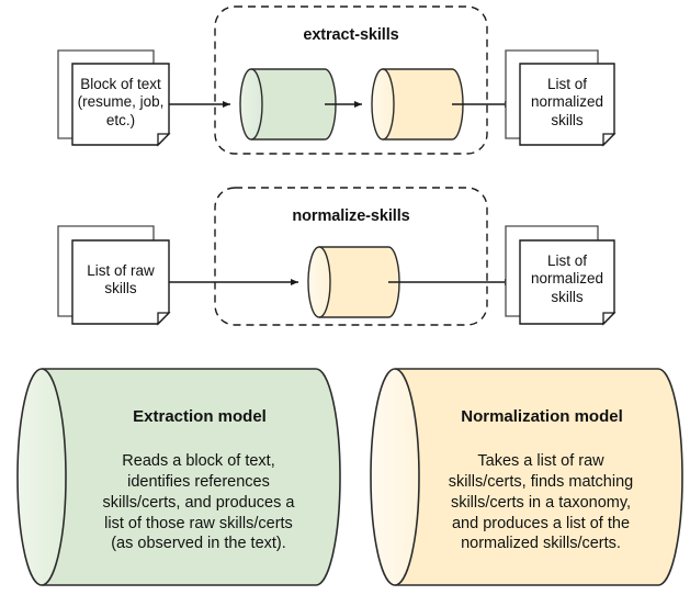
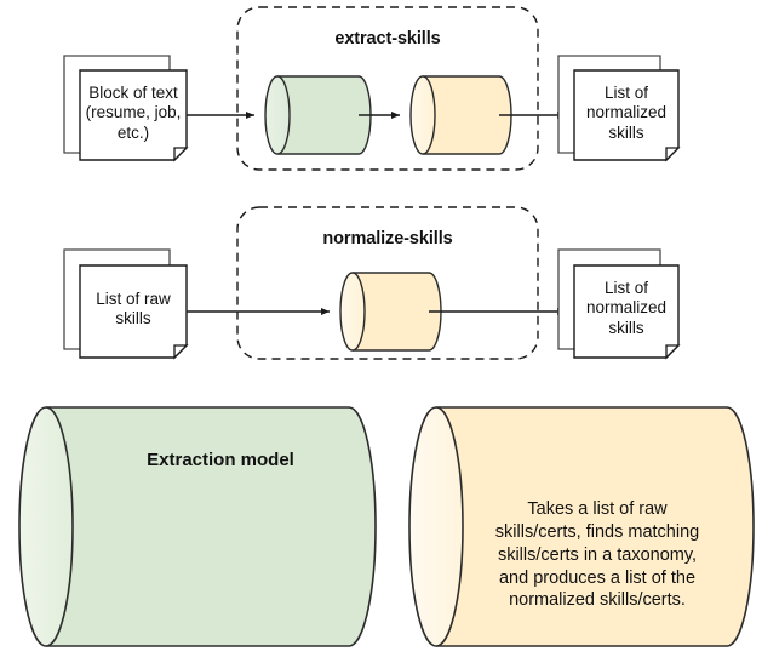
  extract-skills
  Block of text
  (resume, job,
  etc.)
  List of
  normalized
  skills
  normalize-skills
  List of raw
  skills
  List of
  normalized
  skills
  Extraction model
- Reads a block of text,
- identifies references
- skills/certs, and produces a
- list of those raw skills/certs
- (as observed in the text).
- Normalization model
  Takes a list of raw
  skills/certs, finds matching
  skills/certs in a taxonomy,
  and produces a list of the
  normalized skills/certs.
